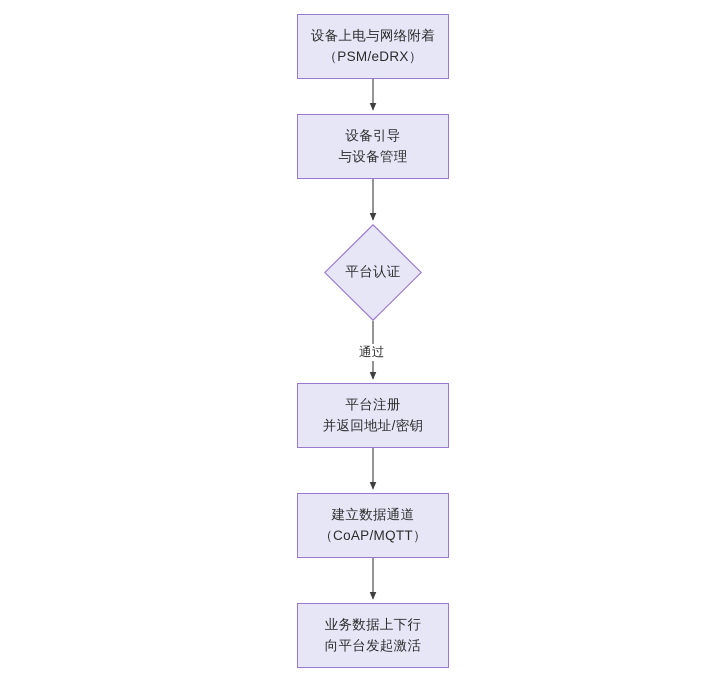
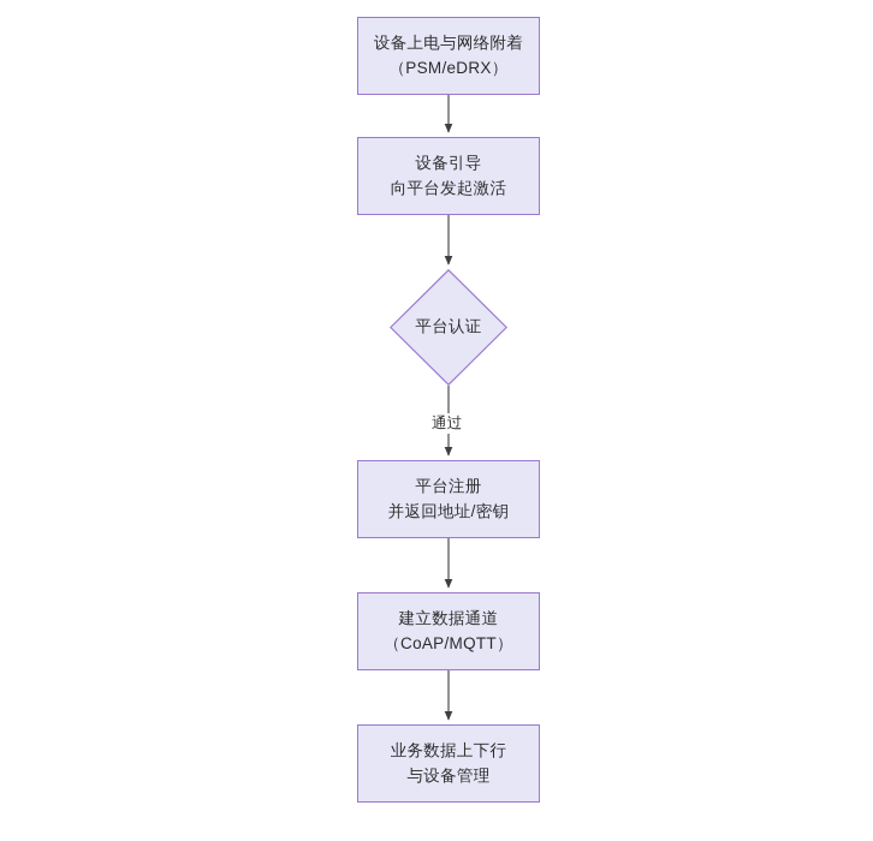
  设备上电与网络附着
  （PSM/eDRX）
  设备引导
- 与设备管理
+ 向平台发起激活
  平台认证
  通过
  平台注册
  并返回地址/密钥
  建立数据通道
  （CoAP/MQTT）
  业务数据上下行
- 向平台发起激活
+ 与设备管理
